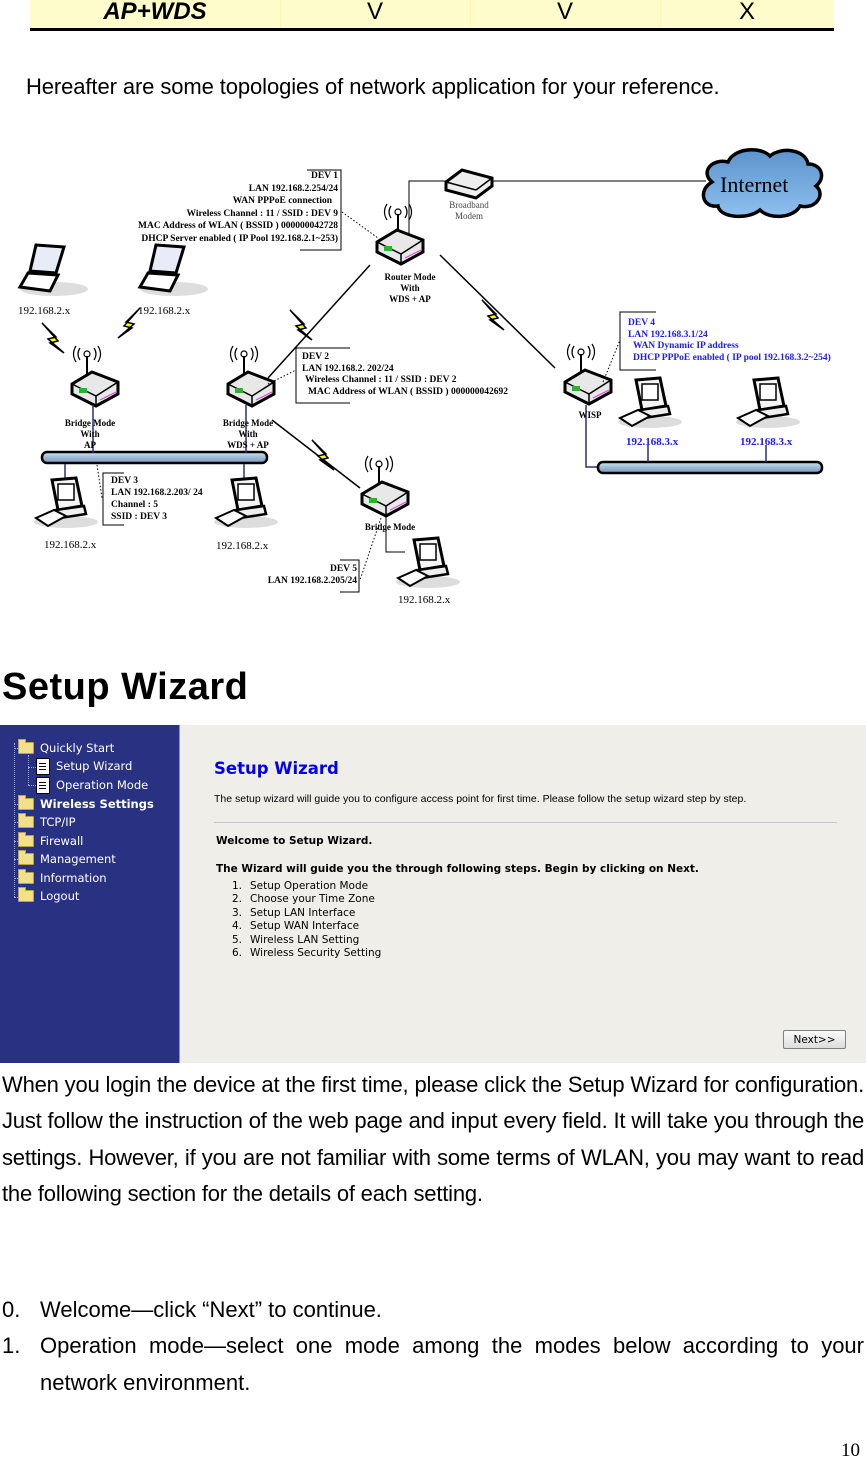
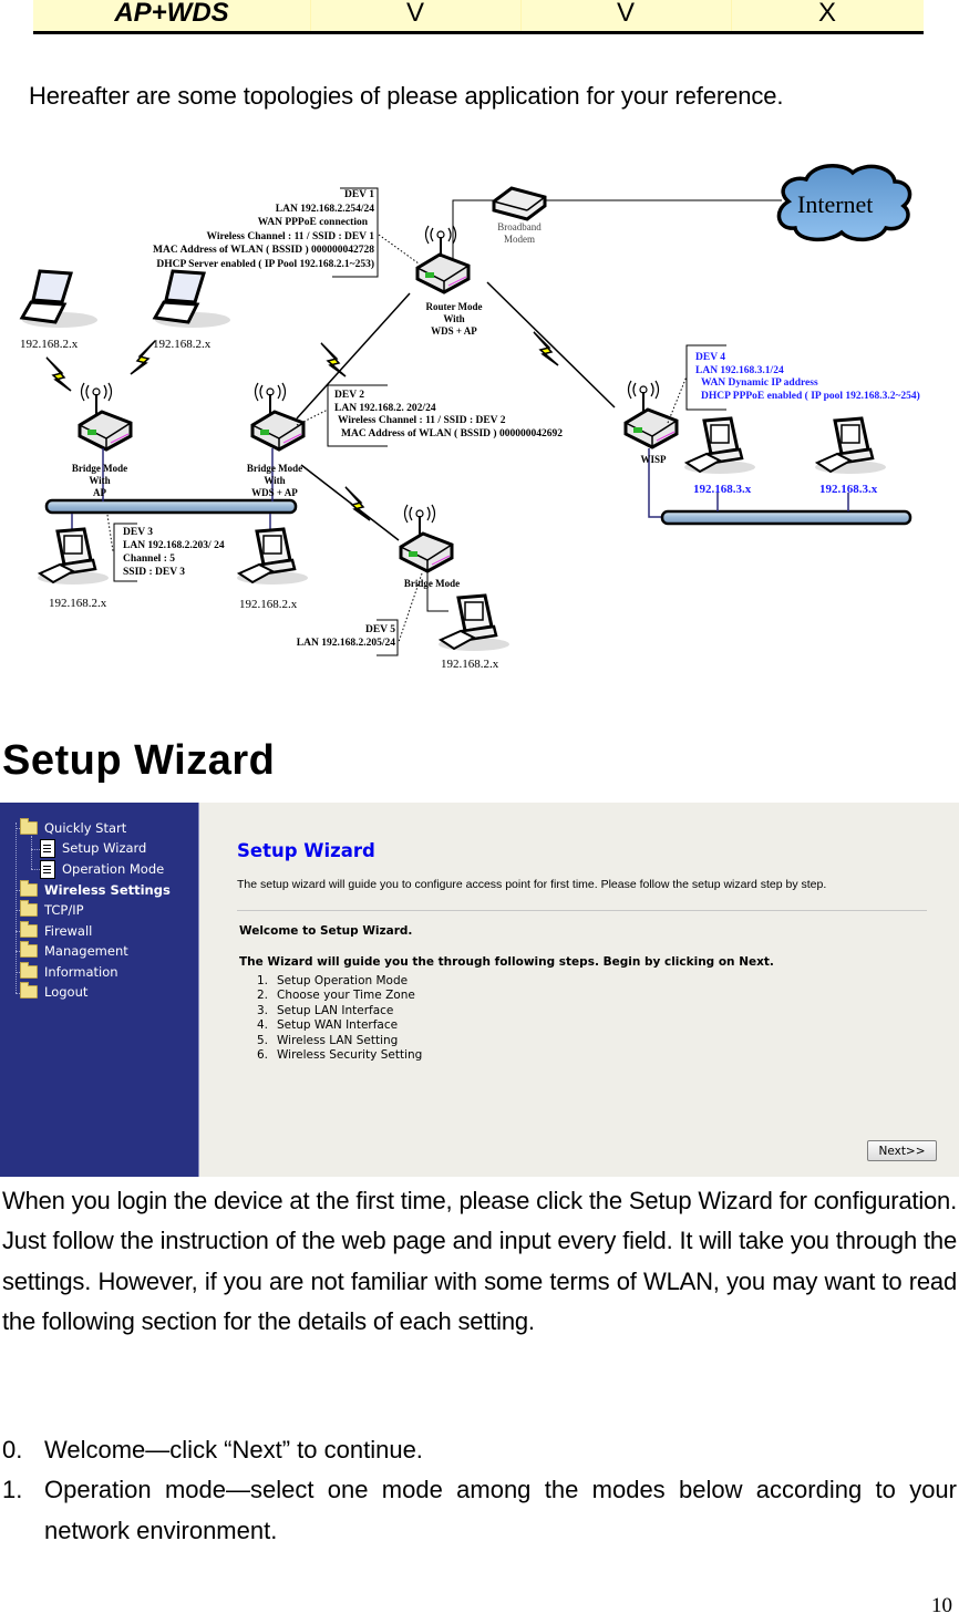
  AP+WDS
  V
  V
  X
- Hereafter are some topologies of network application for your reference.
+ Hereafter are some topologies of please application for your reference.
  Internet
  Broadband
  Modem
  Router Mode
  With
  WDS + AP
  Bridge Mode
  With
  AP
  Bridge Mode
  With
  WDS + AP
  Bridge Mode
  WISP
  DEV 1
  LAN 192.168.2.254/24
  WAN PPPoE connection
- Wireless Channel : 11 / SSID : DEV 9
+ Wireless Channel : 11 / SSID : DEV 1
  MAC Address of WLAN ( BSSID ) 000000042728
  DHCP Server enabled ( IP Pool 192.168.2.1~253)
  DEV 2
  LAN 192.168.2. 202/24
  Wireless Channel : 11 / SSID : DEV 2
  MAC Address of WLAN ( BSSID ) 000000042692
  DEV 3
  LAN 192.168.2.203/ 24
  Channel : 5
  SSID : DEV 3
  DEV 4
  LAN 192.168.3.1/24
  WAN Dynamic IP address
  DHCP PPPoE enabled ( IP pool 192.168.3.2~254)
  DEV 5
  LAN 192.168.2.205/24
  192.168.2.x
  192.168.2.x
  192.168.2.x
  192.168.2.x
  192.168.2.x
  192.168.3.x
  192.168.3.x
  Setup Wizard
  Quickly Start
  Setup Wizard
  Operation Mode
  Wireless Settings
  TCP/IP
  Firewall
  Management
  Information
  Logout
  Setup Wizard
  The setup wizard will guide you to configure access point for first time. Please follow the setup wizard step by step.
  Welcome to Setup Wizard.
  The Wizard will guide you the through following steps. Begin by clicking on Next.
  1. Setup Operation Mode
  2. Choose your Time Zone
  3. Setup LAN Interface
  4. Setup WAN Interface
  5. Wireless LAN Setting
  6. Wireless Security Setting
  Next>>
  When you login the device at the first time, please click the Setup Wizard for configuration. Just follow the instruction of the web page and input every field. It will take you through the settings. However, if you are not familiar with some terms of WLAN, you may want to read the following section for the details of each setting.
  0.
  Welcome—click “Next” to continue.
  1.
  Operation mode—select one mode among the modes below according to your network environment.
  10
